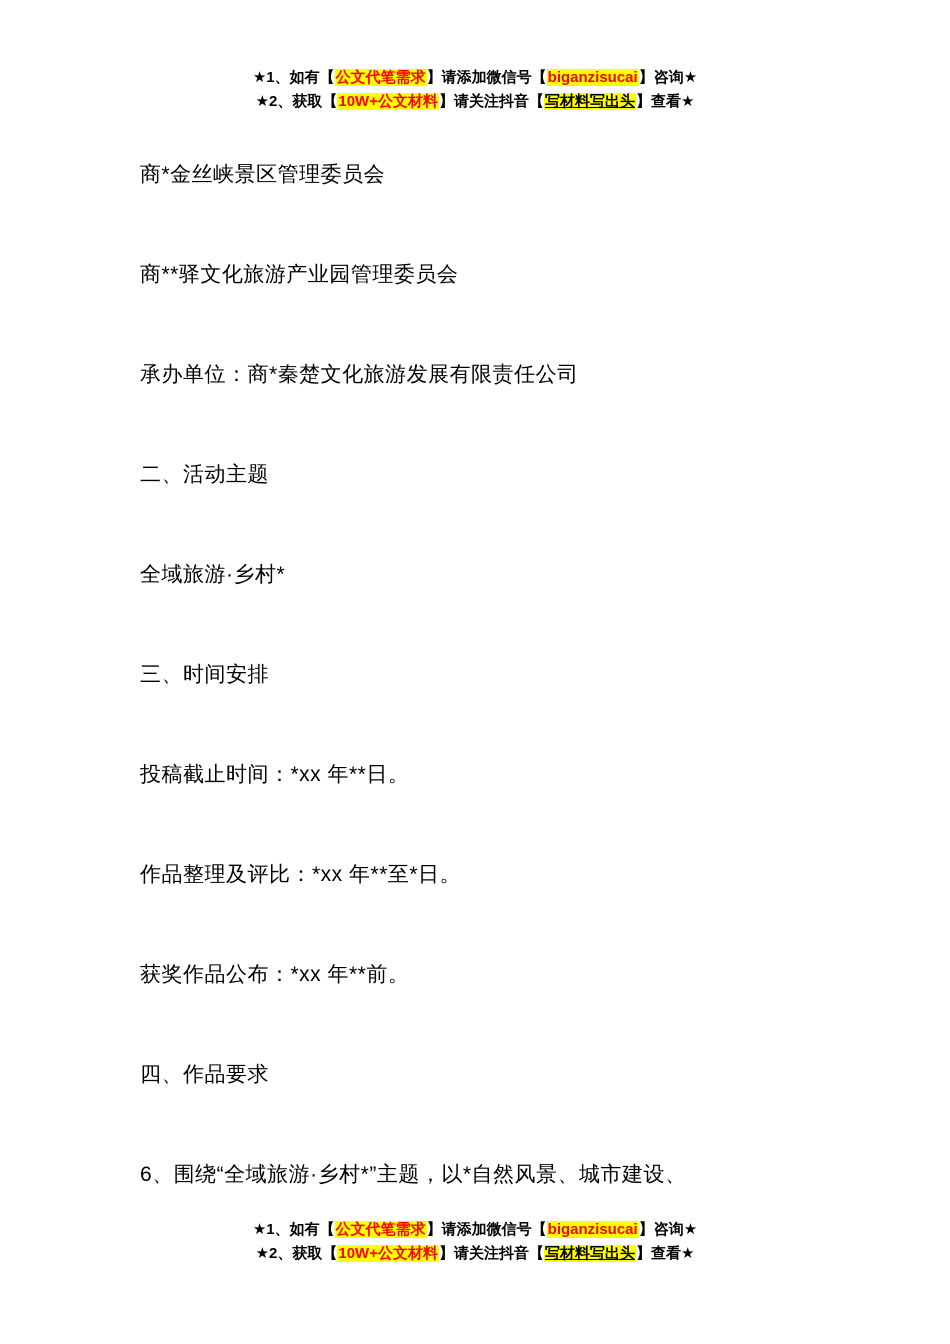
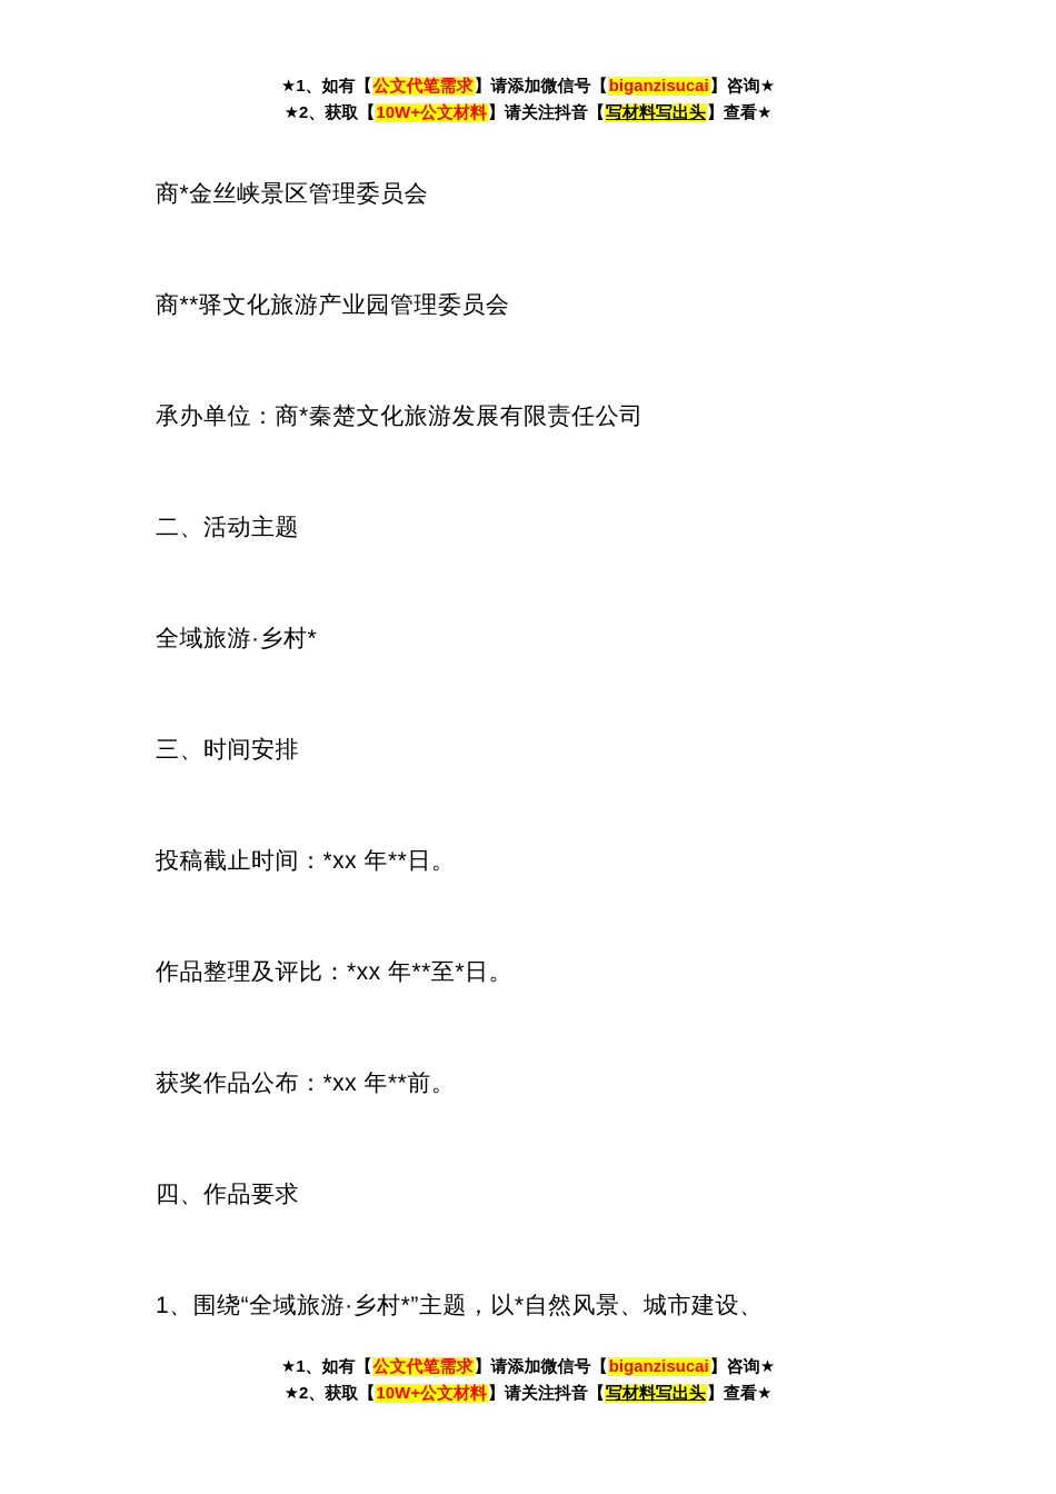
  ★1、如有【公文代笔需求】请添加微信号【biganzisucai】咨询★
  ★2、获取【10W+公文材料】请关注抖音【写材料写出头】查看★
  商*金丝峡景区管理委员会
  商**驿文化旅游产业园管理委员会
  承办单位：商*秦楚文化旅游发展有限责任公司
  二、活动主题
  全域旅游·乡村*
  三、时间安排
  投稿截止时间：*xx 年**日。
  作品整理及评比：*xx 年**至*日。
  获奖作品公布：*xx 年**前。
  四、作品要求
- 6、围绕“全域旅游·乡村*”主题，以*自然风景、城市建设、
+ 1、围绕“全域旅游·乡村*”主题，以*自然风景、城市建设、
  ★1、如有【公文代笔需求】请添加微信号【biganzisucai】咨询★
  ★2、获取【10W+公文材料】请关注抖音【写材料写出头】查看★
